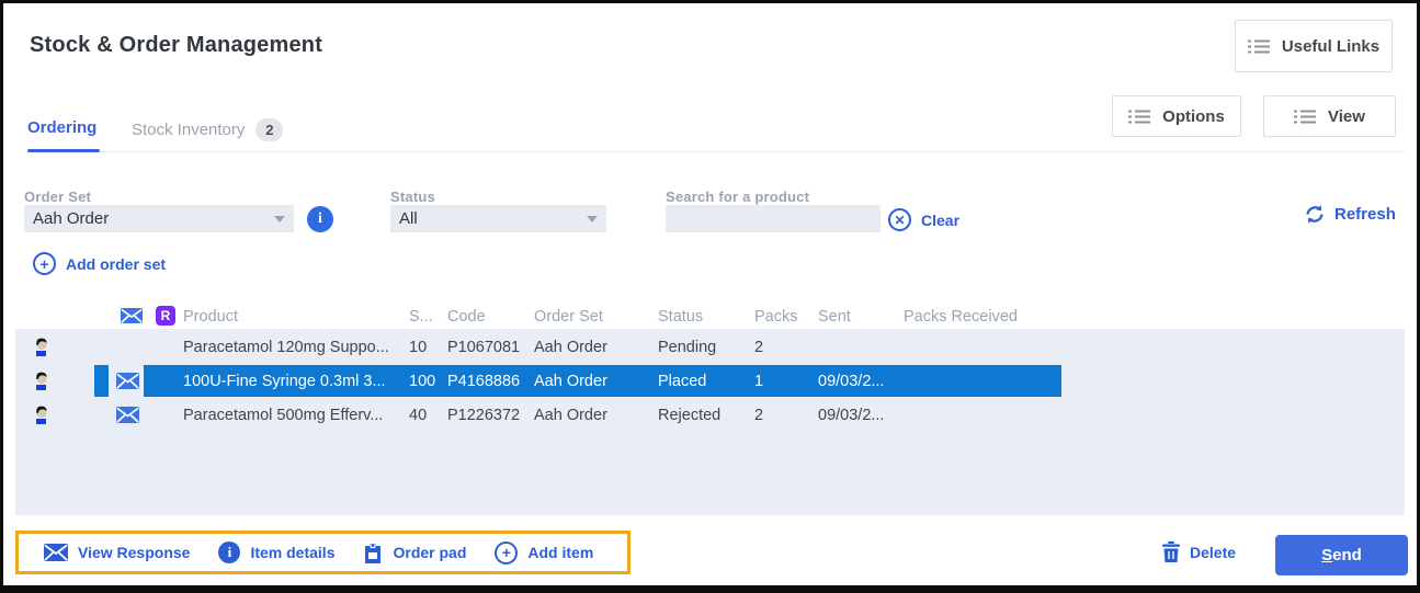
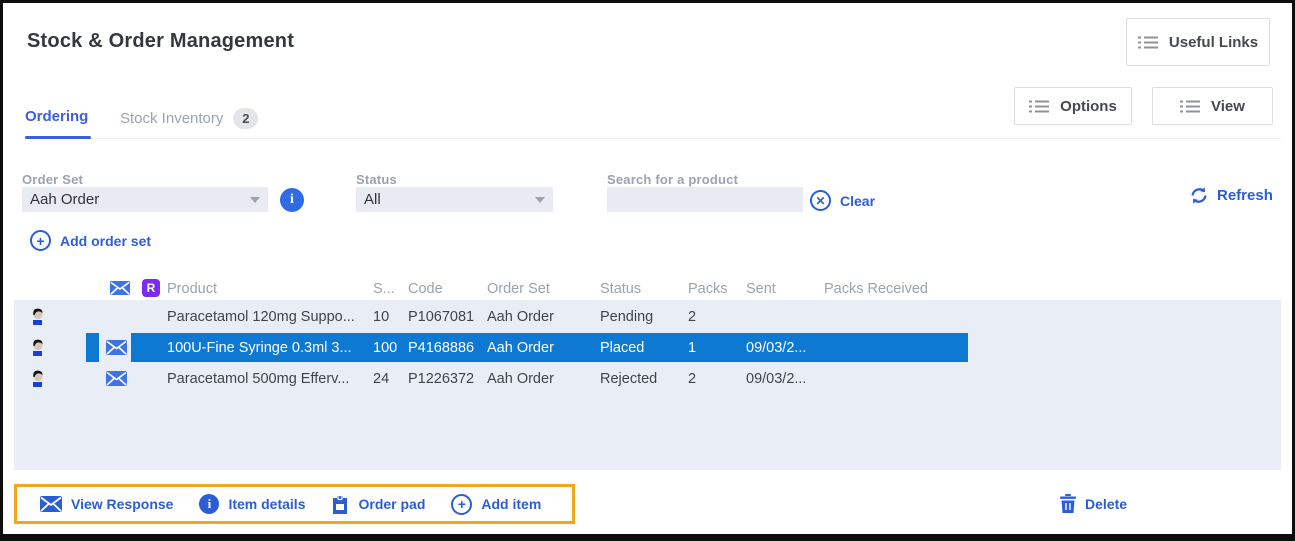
  Stock & Order Management
  Useful Links
  Options
  View
  Ordering
  Stock Inventory
  2
  Order Set
  Aah Order
  i
  Status
  All
  Search for a product
  ✕
  Clear
  Refresh
  +
  Add order set
  R
  Product
  S...
  Code
  Order Set
  Status
  Packs
  Sent
  Packs Received
  Paracetamol 120mg Suppo...
  10
  P1067081
  Aah Order
  Pending
  2
  100U-Fine Syringe 0.3ml 3...
  100
  P4168886
  Aah Order
  Placed
  1
  09/03/2...
  Paracetamol 500mg Efferv...
- 40
+ 24
  P1226372
  Aah Order
  Rejected
  2
  09/03/2...
  View Response
  i
  Item details
  Order pad
  +
  Add item
  Delete
- Send
